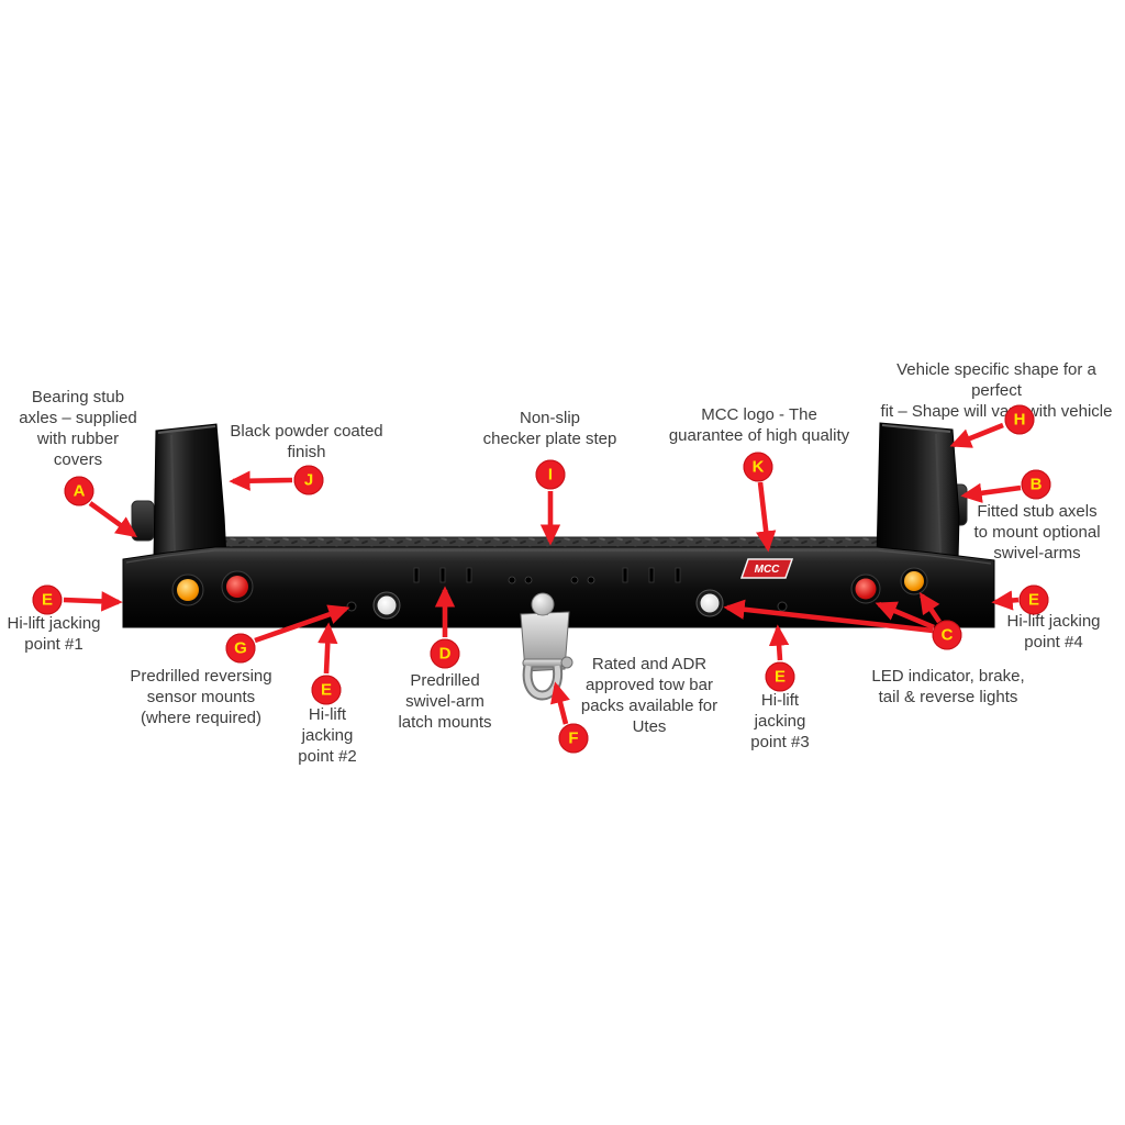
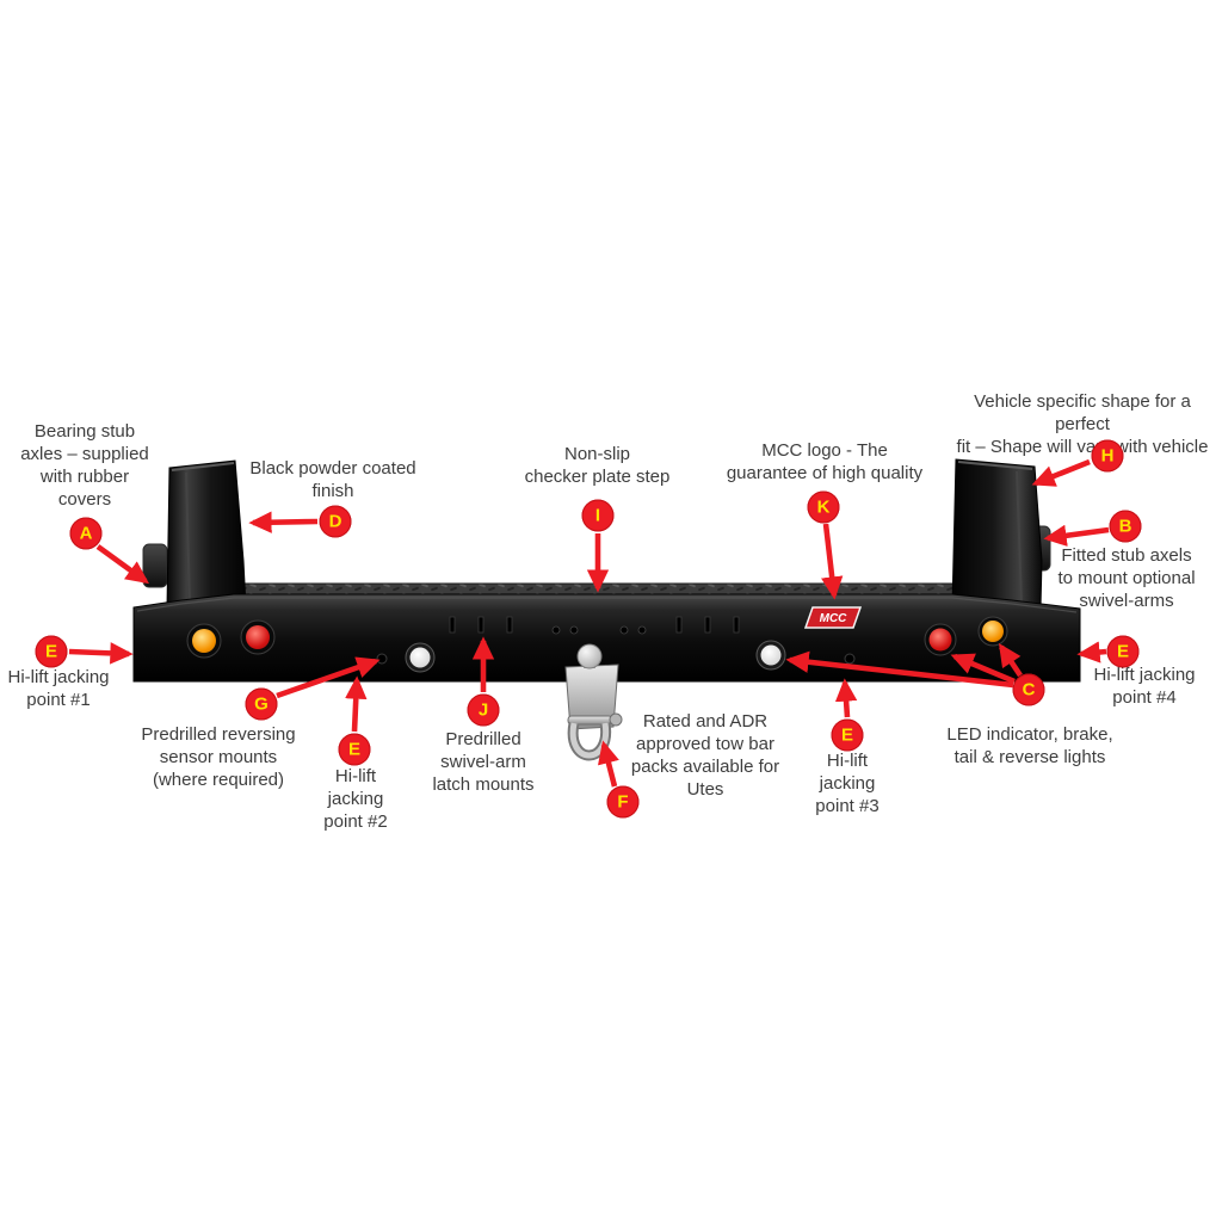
  MCC
  Bearing stub
  axles – supplied
  with rubber
  covers
  Black powder coated
  finish
  Non-slip
  checker plate step
  MCC logo - The
  guarantee of high quality
  Vehicle specific shape for a perfect
  fit – Shape will va with vehicle
  Fitted stub axels
  to mount optional
  swivel-arms
  Hi-lift jacking
  point #1
  Predrilled reversing
  sensor mounts
  (where required)
  Hi-lift
  jacking
  point #2
  Predrilled
  swivel-arm
  latch mounts
  Rated and ADR
  approved tow bar
  packs available for
  Utes
  Hi-lift
  jacking
  point #3
  LED indicator, brake,
  tail & reverse lights
  Hi-lift jacking
  point #4
  A
- J
+ D
  I
  K
  H
  B
  E
  G
  E
- D
+ J
  F
  E
  C
  E
